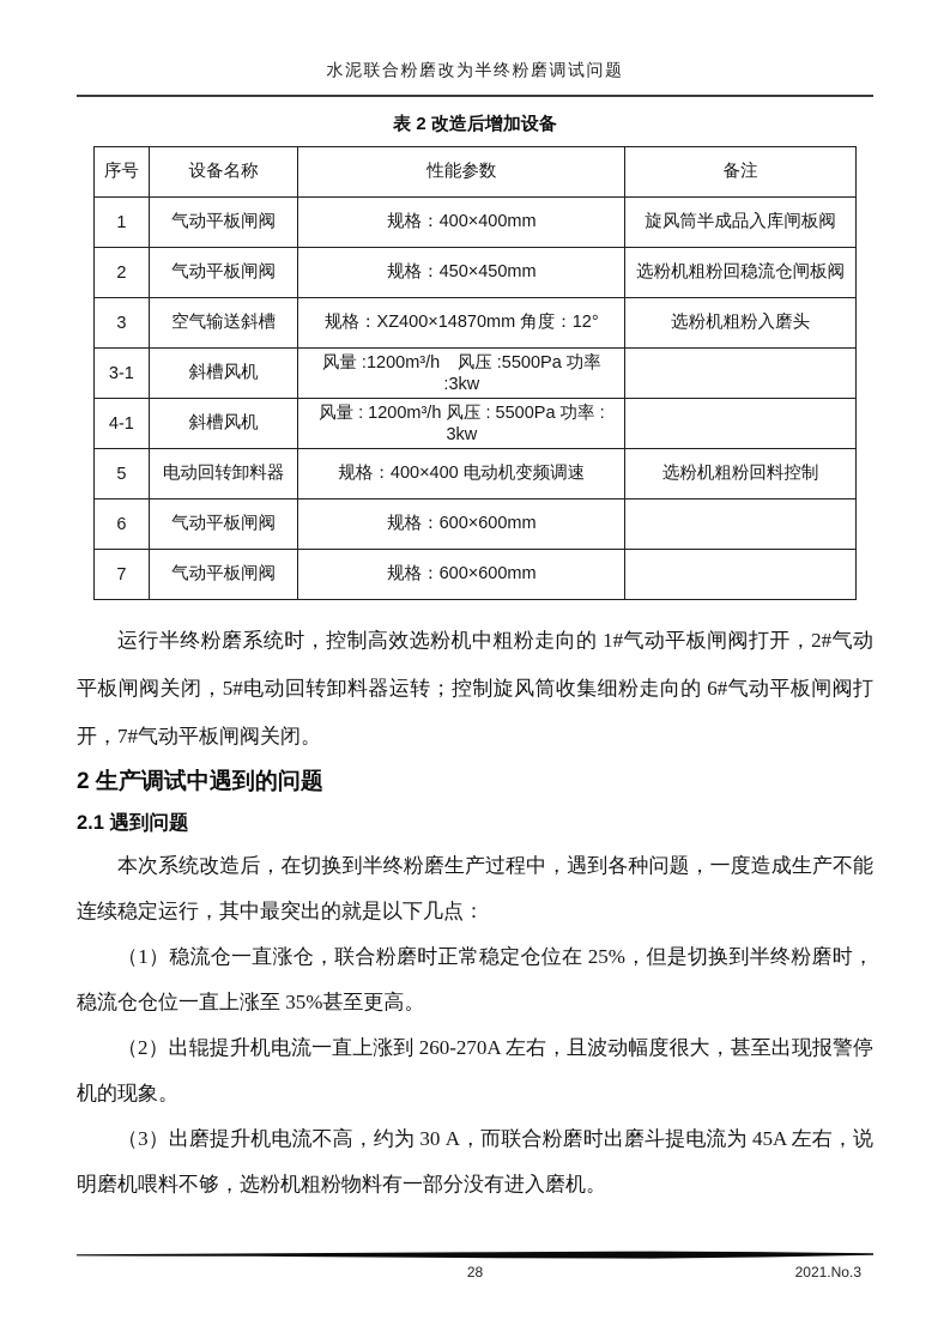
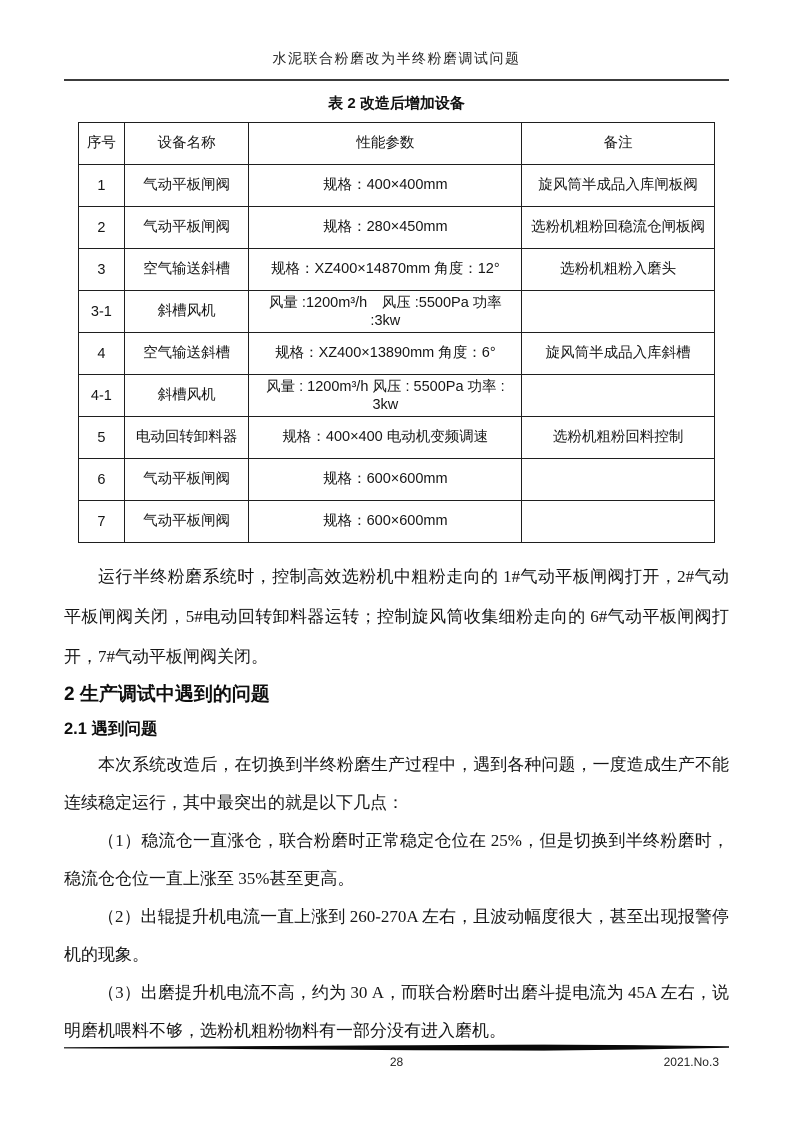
  水泥联合粉磨改为半终粉磨调试问题
  表 2 改造后增加设备
  序号	设备名称	性能参数	备注
  1	气动平板闸阀	规格：400×400mm	旋风筒半成品入库闸板阀
- 2	气动平板闸阀	规格：450×450mm	选粉机粗粉回稳流仓闸板阀
+ 2	气动平板闸阀	规格：280×450mm	选粉机粗粉回稳流仓闸板阀
  3	空气输送斜槽	规格：XZ400×14870mm 角度：12°	选粉机粗粉入磨头
  3-1	斜槽风机	风量 :1200m³/h 风压 :5500Pa 功率 :3kw
+ 4	空气输送斜槽	规格：XZ400×13890mm 角度：6°	旋风筒半成品入库斜槽
  4-1	斜槽风机	风量 : 1200m³/h 风压 : 5500Pa 功率 : 3kw
  5	电动回转卸料器	规格：400×400 电动机变频调速	选粉机粗粉回料控制
  6	气动平板闸阀	规格：600×600mm
  7	气动平板闸阀	规格：600×600mm
  运行半终粉磨系统时，控制高效选粉机中粗粉走向的 1#气动平板闸阀打开，2#气动平板闸阀关闭，5#电动回转卸料器运转；控制旋风筒收集细粉走向的 6#气动平板闸阀打开，7#气动平板闸阀关闭。
  2 生产调试中遇到的问题
  2.1 遇到问题
  本次系统改造后，在切换到半终粉磨生产过程中，遇到各种问题，一度造成生产不能连续稳定运行，其中最突出的就是以下几点：
  （1）稳流仓一直涨仓，联合粉磨时正常稳定仓位在 25%，但是切换到半终粉磨时，稳流仓仓位一直上涨至 35%甚至更高。
  （2）出辊提升机电流一直上涨到 260-270A 左右，且波动幅度很大，甚至出现报警停机的现象。
  （3）出磨提升机电流不高，约为 30 A，而联合粉磨时出磨斗提电流为 45A 左右，说明磨机喂料不够，选粉机粗粉物料有一部分没有进入磨机。
  28
  2021.No.3
